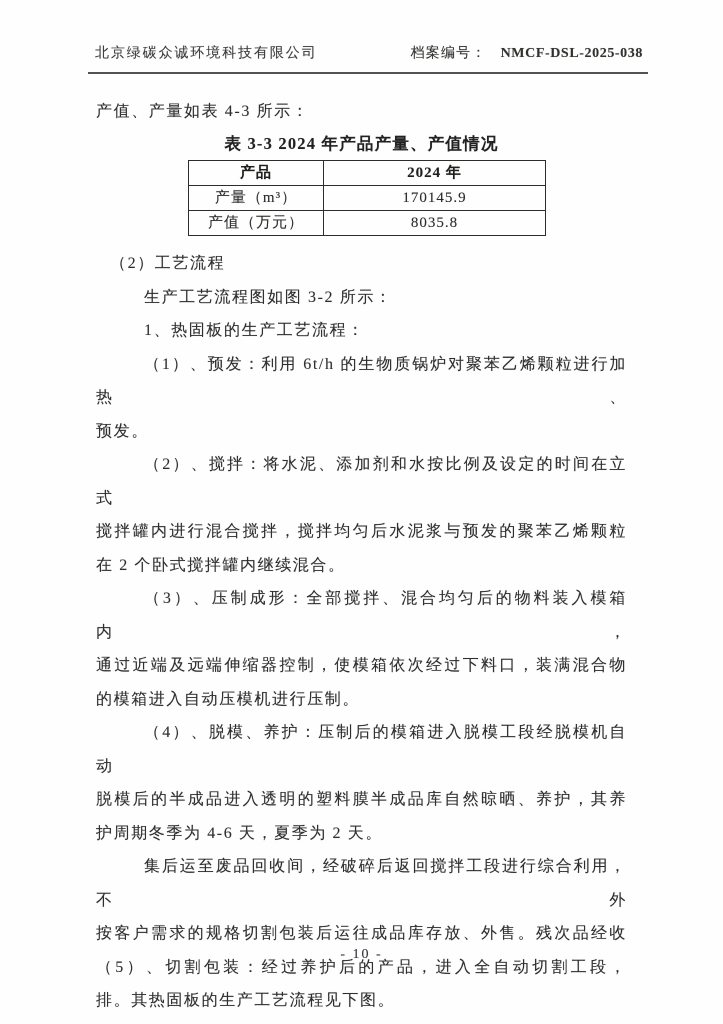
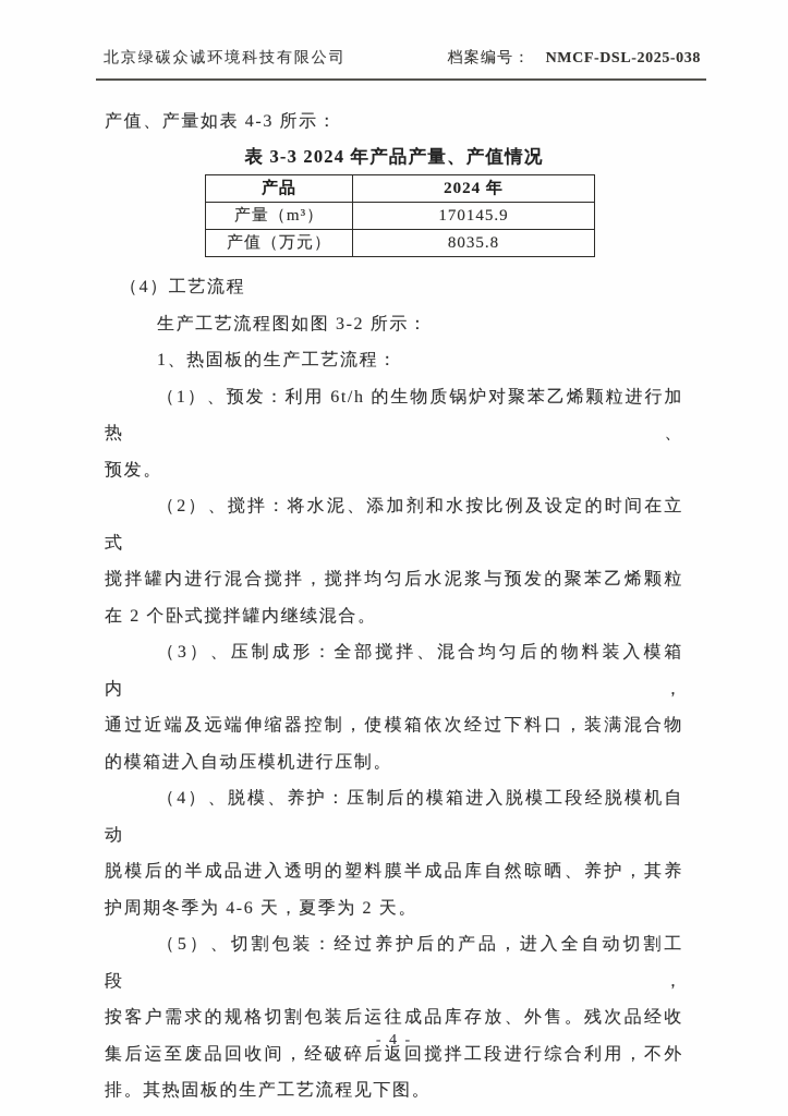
  北京绿碳众诚环境科技有限公司
  档案编号： NMCF-DSL-2025-038
  产值、产量如表 4-3 所示：
  表 3-3 2024 年产品产量、产值情况
  产品	2024 年
  产量（m³）	170145.9
  产值（万元）	8035.8
- （2）工艺流程
+ （4）工艺流程
  生产工艺流程图如图 3-2 所示：
  1、热固板的生产工艺流程：
  （1）、预发：利用 6t/h 的生物质锅炉对聚苯乙烯颗粒进行加热、
  预发。
  （2）、搅拌：将水泥、添加剂和水按比例及设定的时间在立式
  搅拌罐内进行混合搅拌，搅拌均匀后水泥浆与预发的聚苯乙烯颗粒
  在 2 个卧式搅拌罐内继续混合。
  （3）、压制成形：全部搅拌、混合均匀后的物料装入模箱内，
  通过近端及远端伸缩器控制，使模箱依次经过下料口，装满混合物
  的模箱进入自动压模机进行压制。
  （4）、脱模、养护：压制后的模箱进入脱模工段经脱模机自动
  脱模后的半成品进入透明的塑料膜半成品库自然晾晒、养护，其养
  护周期冬季为 4-6 天，夏季为 2 天。
- 集后运至废品回收间，经破碎后返回搅拌工段进行综合利用，不外
+ （5）、切割包装：经过养护后的产品，进入全自动切割工段，
  按客户需求的规格切割包装后运往成品库存放、外售。残次品经收
- （5）、切割包装：经过养护后的产品，进入全自动切割工段，
+ 集后运至废品回收间，经破碎后返回搅拌工段进行综合利用，不外
  排。其热固板的生产工艺流程见下图。
- - 10 -
+ - 4 -
